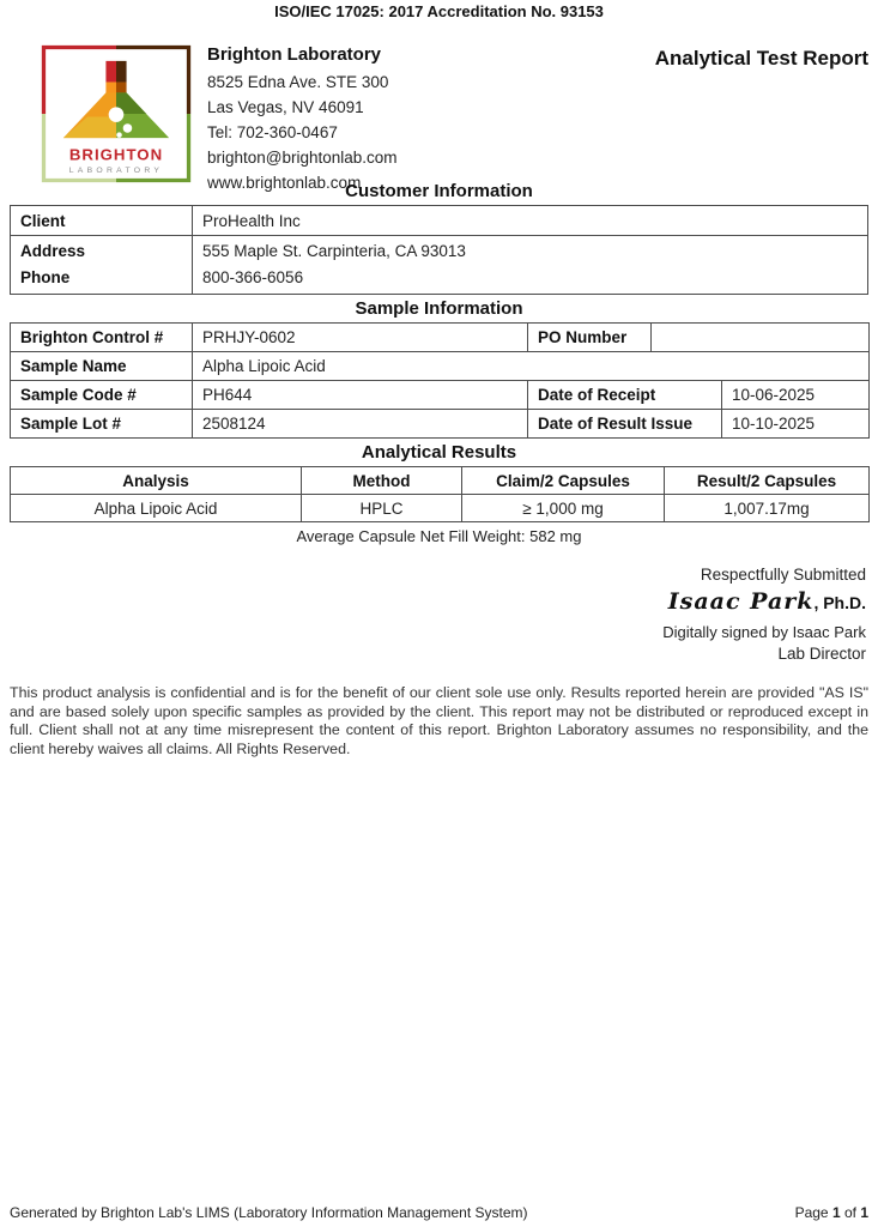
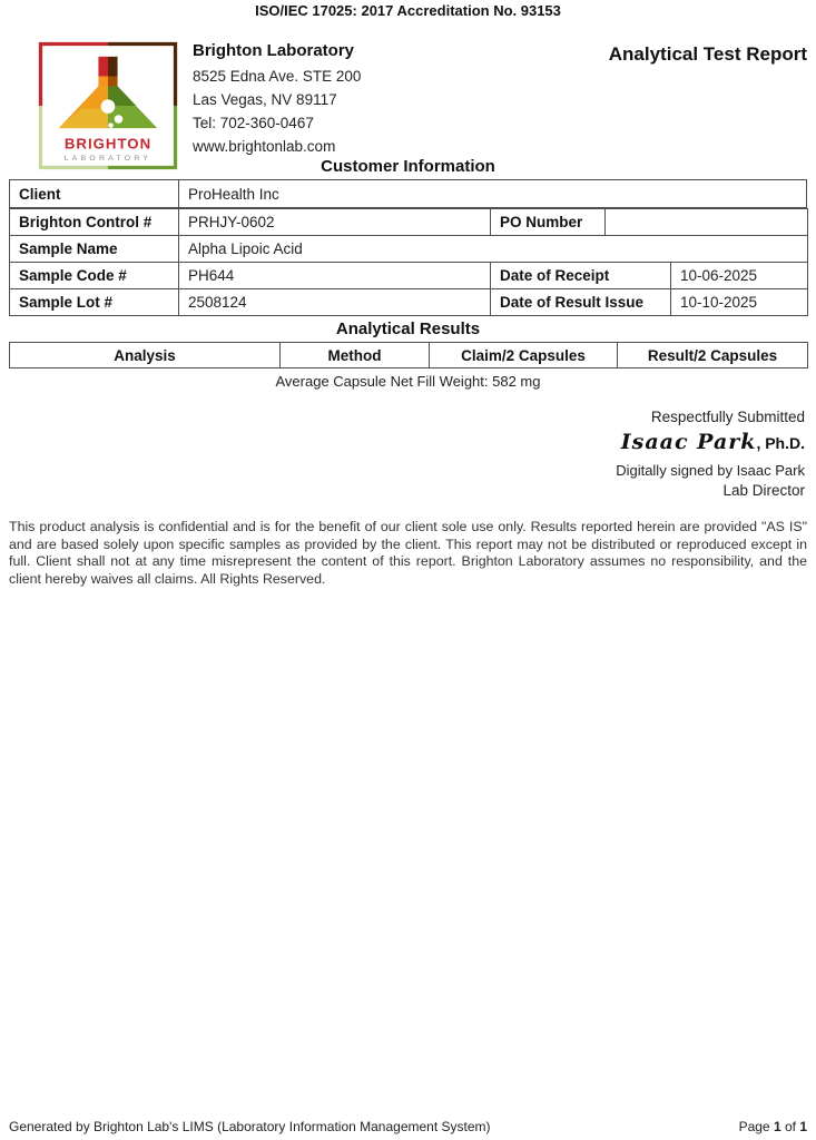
  ISO/IEC 17025: 2017 Accreditation No. 93153
  BRIGHTON
  Brighton Laboratory
- 8525 Edna Ave. STE 300
+ 8525 Edna Ave. STE 200
- Las Vegas, NV 46091
+ Las Vegas, NV 89117
  Tel: 702-360-0467
- brighton@brightonlab.com
  www.brightonlab.com
  Analytical Test Report
  Customer Information
  Client	ProHealth Inc
- Address Phone	555 Maple St. Carpinteria, CA 93013 800-366-6056
- Sample Information
  Brighton Control #	PRHJY-0602	PO Number
  Sample Name	Alpha Lipoic Acid
  Sample Code #	PH644	Date of Receipt	10-06-2025
  Sample Lot #	2508124	Date of Result Issue	10-10-2025
  Analytical Results
  Analysis	Method	Claim/2 Capsules	Result/2 Capsules
- Alpha Lipoic Acid	HPLC	≥ 1,000 mg	1,007.17mg
  Average Capsule Net Fill Weight: 582 mg
  Respectfully Submitted
  Isaac Park, Ph.D.
  Digitally signed by Isaac Park
  Lab Director
  This product analysis is confidential and is for the benefit of our client sole use only. Results reported herein are provided "AS IS" and are based solely upon specific samples as provided by the client. This report may not be distributed or reproduced except in full. Client shall not at any time misrepresent the content of this report. Brighton Laboratory assumes no responsibility, and the client hereby waives all claims. All Rights Reserved.
  Generated by Brighton Lab's LIMS (Laboratory Information Management System)
  Page 1 of 1
